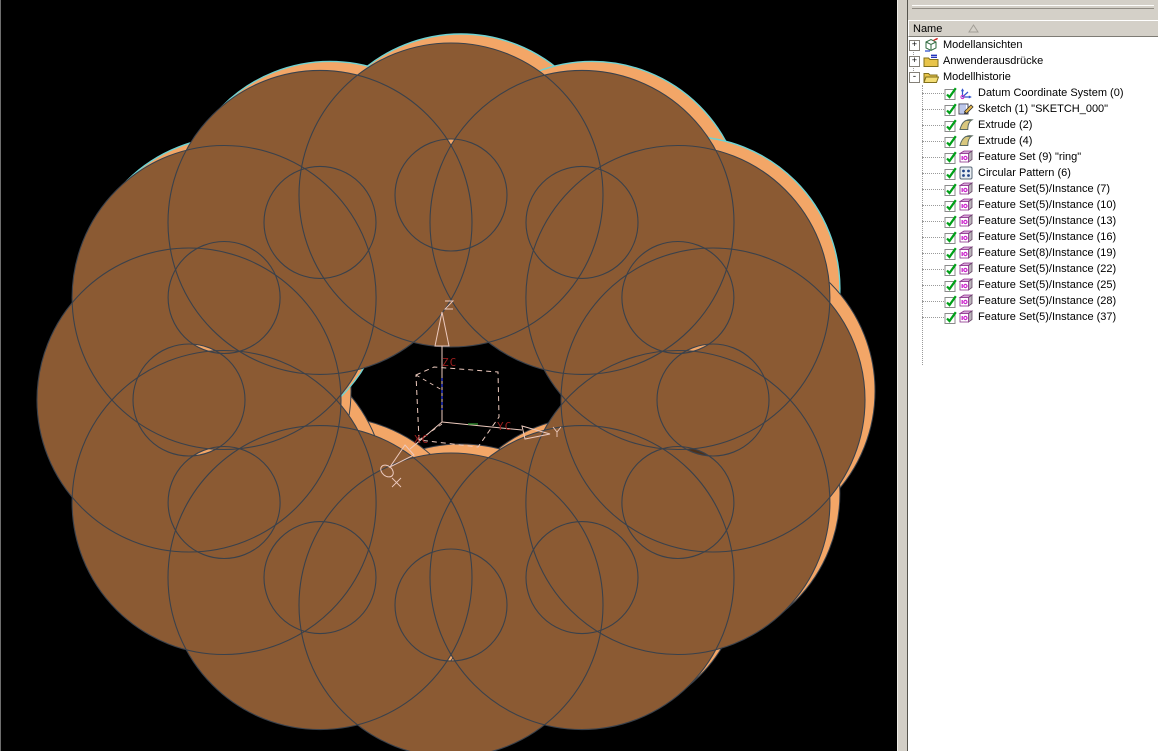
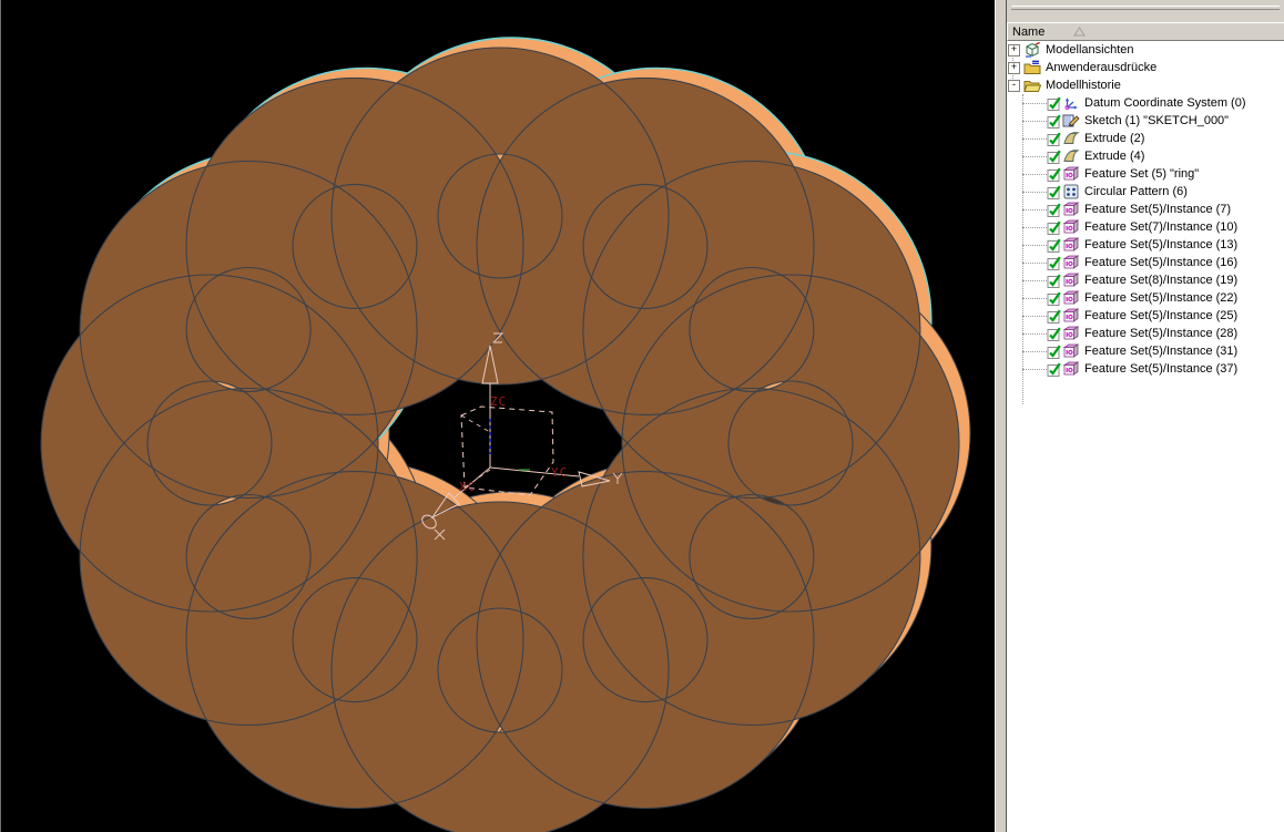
  ZC
  YC
  XC
  Name
  +
  Modellansichten
  +
  Anwenderausdrücke
  -
  Modellhistorie
  Datum Coordinate System (0)
  Sketch (1) "SKETCH_000"
  Extrude (2)
  Extrude (4)
- Feature Set (9) "ring"
+ Feature Set (5) "ring"
  Circular Pattern (6)
  Feature Set(5)/Instance (7)
- Feature Set(5)/Instance (10)
+ Feature Set(7)/Instance (10)
  Feature Set(5)/Instance (13)
  Feature Set(5)/Instance (16)
  Feature Set(8)/Instance (19)
  Feature Set(5)/Instance (22)
  Feature Set(5)/Instance (25)
  Feature Set(5)/Instance (28)
+ Feature Set(5)/Instance (31)
  Feature Set(5)/Instance (37)
